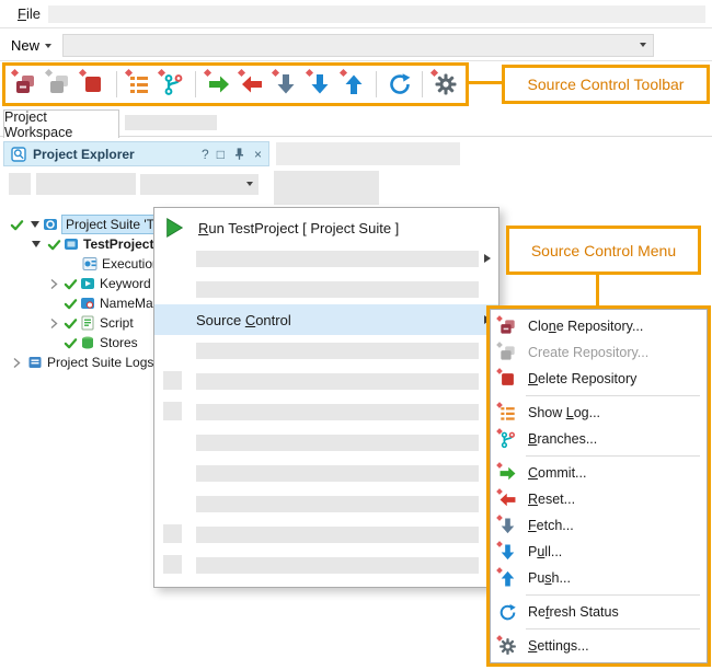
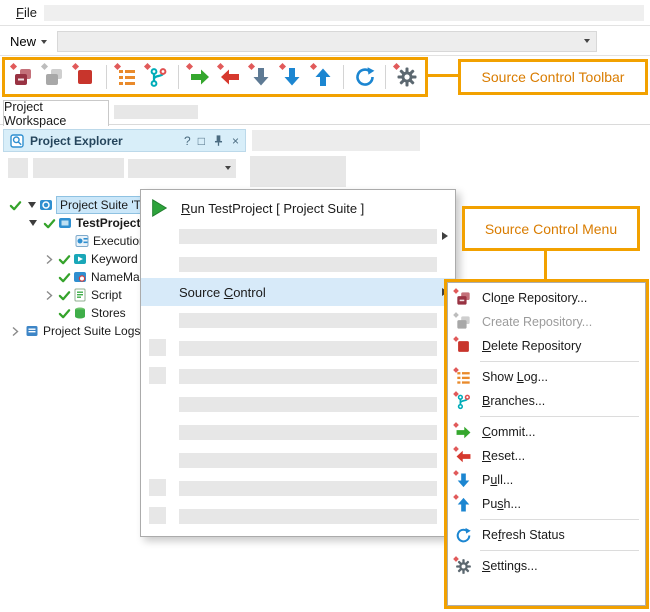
  File
  New
  Source Control Toolbar
  Project Workspace
  Project Explorer
  ?
  □
  ×
  Project Suite 'T
  TestProject
  Executio
  Keyword
  NameMa
  Script
  Stores
  Project Suite Logs
  Run TestProject [ Project Suite ]
  Source Control
  Source Control Menu
  Clone Repository...
  Create Repository...
  Delete Repository
  Show Log...
  Branches...
  Commit...
  Reset...
- Fetch...
  Pull...
  Push...
  Refresh Status
  Settings...
